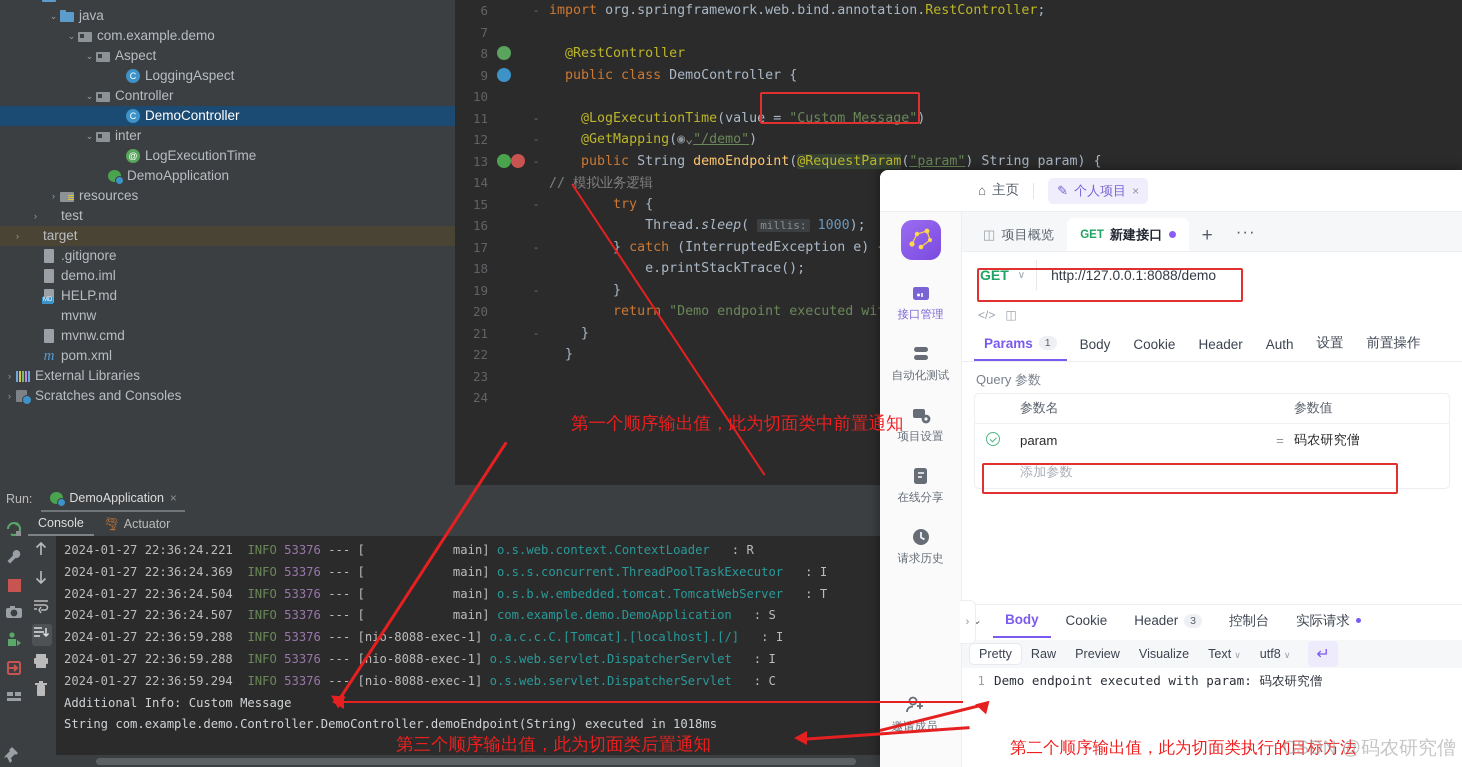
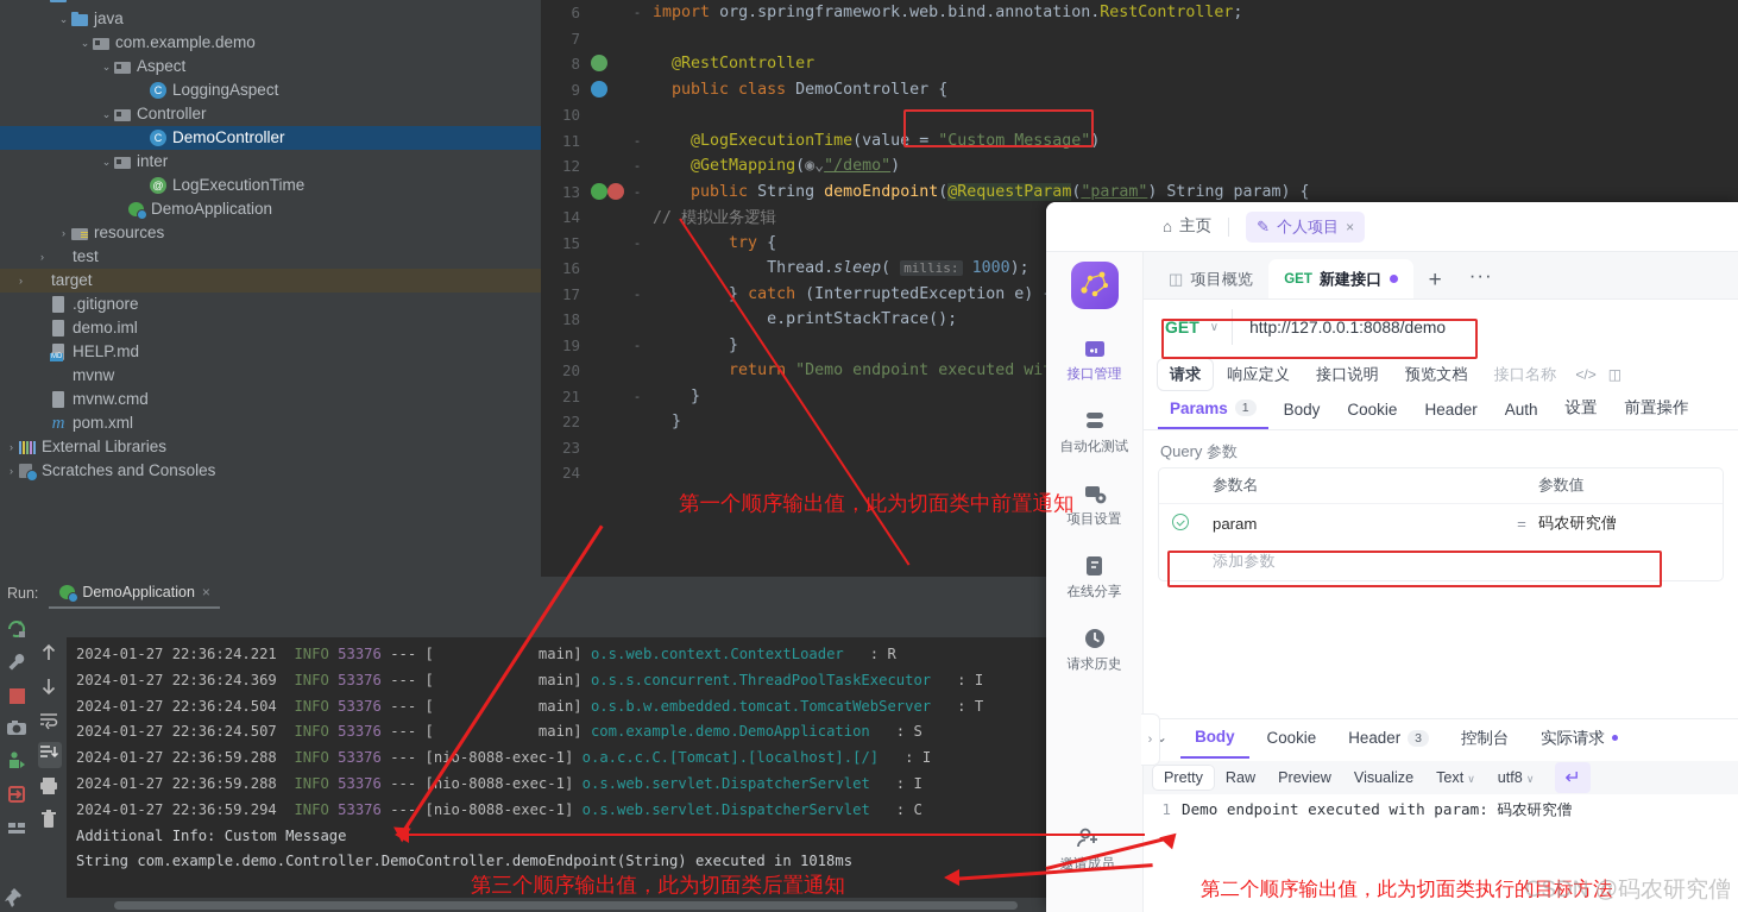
  ⌄
  java
  ⌄
  com.example.demo
  ⌄
  Aspect
  LoggingAspect
  ⌄
  Controller
  DemoController
  ⌄
  inter
  LogExecutionTime
  DemoApplication
  ›
  resources
  ›
  test
  ›
  target
  .gitignore
  demo.iml
  HELP.md
  mvnw
  mvnw.cmd
  pom.xml
  ›
  External Libraries
  ›
  Scratches and Consoles
  6
  -
  import org.springframework.web.bind.annotation.RestController;
  7
  8
  @RestController
  9
  public class DemoController {
  10
  11
  -
  @LogExecutionTime(value = "Custom Message")
  12
  -
  @GetMapping(◉⌄"/demo")
  13
  -
  public String demoEndpoint(@RequestParam("param") String param) {
  14
  // 模拟业务逻辑
  15
  -
  try {
  16
  Thread.sleep( millis: 1000);
  17
  -
  } catch (InterruptedException e)
  18
  e.printStackTrace();
  19
  -
  }
  20
  retur "Demo endpoint executed wi
  21
  -
  }
  22
  }
  23
  24
  Run:
  DemoApplication
  ×
- Console
- 🌪 Actuator
  2024-01-27 22:36:24.221 INFO 53376 --- [ main] o.s.web.context.ContextLoader : R
  2024-01-27 22:36:24.369 INFO 53376 --- [ main] o.s.s.concurrent.ThreadPoolTaskExecutor : I
  2024-01-27 22:36:24.504 INFO 53376 --- [ main] o.s.b.w.embedded.tomcat.TomcatWebServer : T
  2024-01-27 22:36:24.507 INFO 53376 --- [ main] com.example.demo.DemoApplication : S
  2024-01-27 22:36:59.288 INFO 53376 --- [nio-8088-exec-1] o.a.c.c.C.[Tomcat].[localhost].[/] : I
  2024-01-27 22:36:59.288 INFO 53376 --- [nio-8088-exec-1] o.s.web.servlet.DispatcherServlet : I
  2024-01-27 22:36:59.294 INFO 53376 --- [nio-8088-exec-1] o.s.web.servlet.DispatcherServlet : C
  Additional Info: Custom Message
  String com.example.demo.Controller.DemoController.demoEndpoint(String) executed in 1018ms
  ⌂
  主页
  ✎
  个人项目
  ×
  接口管理
  自动化测试
  项目设置
  在线分享
  请求历史
  请成员
  ◫
  项目概览
  GET
  新建接口
  +
  ···
  GET
  ∨
  http://127.0.0.1:8088/demo
+ 请求
+ 响应定义
+ 接口说明
+ 预览文档
+ 接口名称
  </>
  ◫
  Params
  1
  Body
  Cookie
  Header
  Auth
  设置
  前置操作
  Query 参数
  参数名
  参数值
  param
  =
  码农研究僧
  添加参数
  ⌄
  Body
  Cookie
  Header
  3
  控制台
  实际请求
  Pretty
  Raw
  Preview
  Visualize
  Text ∨
  utf8 ∨
  ↵
  1
  Demo endpoint executed with param: 码农研究僧
  ›
  第一个顺序输出值，此为切面类中前置通知
  第三个顺序输出值，此为切面类后置通知
  第二个顺序输出值，此为切面类执行的目标方法
  CSDN @码农研究僧
